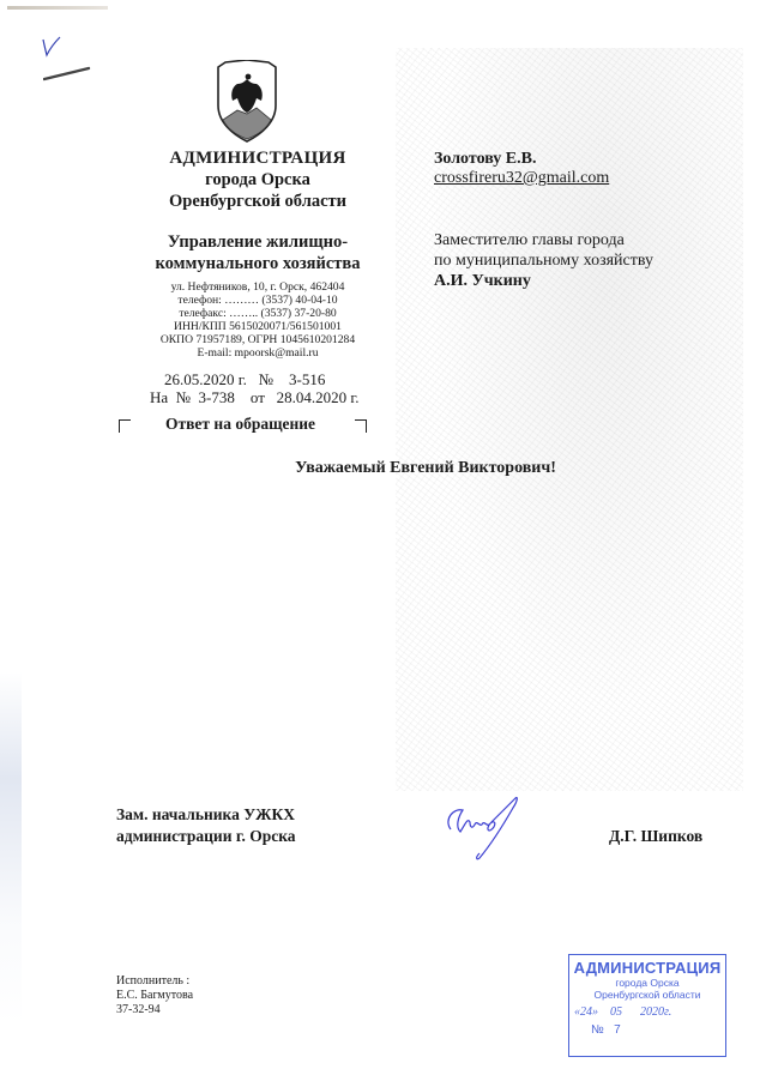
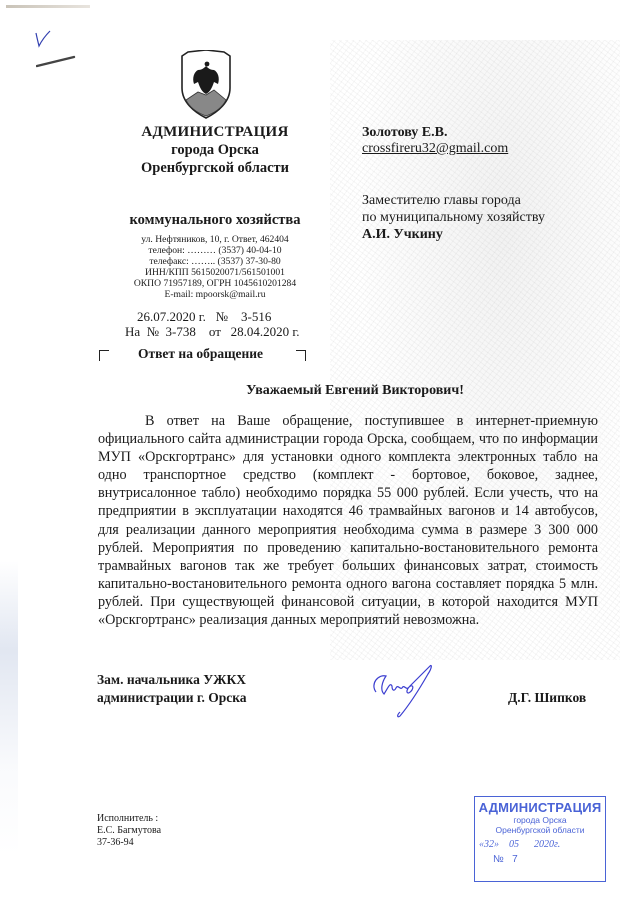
  АДМИНИСТРАЦИЯ
  города Орска
  Оренбургской области
- Управление жилищно-
  коммунального хозяйства
- ул. Нефтяников, 10, г. Орск, 462404
+ ул. Нефтяников, 10, г. Ответ, 462404
  телефон: ……… (3537) 40-04-10
- телефакс: …….. (3537) 37-20-80
+ телефакс: …….. (3537) 37-30-80
  ИНН/КПП 5615020071/561501001
  ОКПО 71957189, ОГРН 1045610201284
  E-mail: mpoorsk@mail.ru
- 26.05.2020 г. № 3-516
+ 26.07.2020 г. № 3-516
  На № 3-738 от 28.04.2020 г.
  Ответ на обращение
  Золотову Е.В.
  crossfireru32@gmail.com
  Заместителю главы города
  по муниципальному хозяйству
  А.И. Учкину
  Уважаемый Евгений Викторович!
+ В ответ на Ваше обращение, поступившее в интернет-приемную официального сайта администрации города Орска, сообщаем, что по информации МУП «Орскгортранс» для установки одного комплекта электронных табло на одно транспортное средство (комплект - бортовое, боковое, заднее, внутрисалонное табло) необходимо порядка 55 000 рублей. Если учесть, что на предприятии в эксплуатации находятся 46 трамвайных вагонов и 14 автобусов, для реализации данного мероприятия необходима сумма в размере 3 300 000 рублей. Мероприятия по проведению капитально-востановительного ремонта трамвайных вагонов так же требует больших финансовых затрат, стоимость капитально-востановительного ремонта одного вагона составляет порядка 5 млн. рублей. При существующей финансовой ситуации, в которой находится МУП «Орскгортранс» реализация данных мероприятий невозможна.
  Зам. начальника УЖКХ
  администрации г. Орска
  Д.Г. Шипков
  Исполнитель :
  Е.С. Багмутова
- 37-32-94
+ 37-36-94
  АДМИНИСТРАЦИЯ
  города Орска
  Оренбургской области
- «24» 05 2020г.
+ «32» 05 2020г.
  № 7
